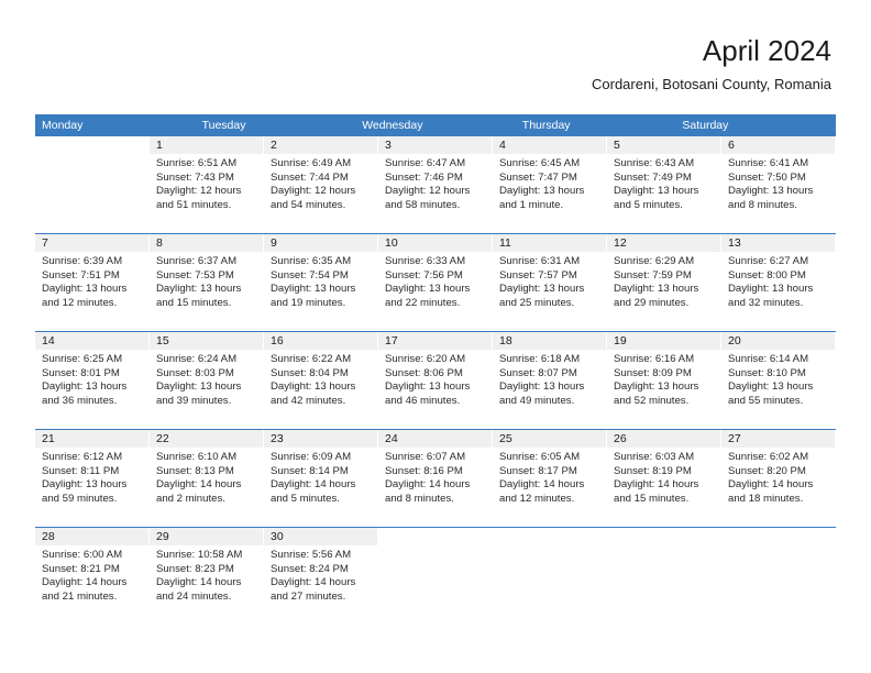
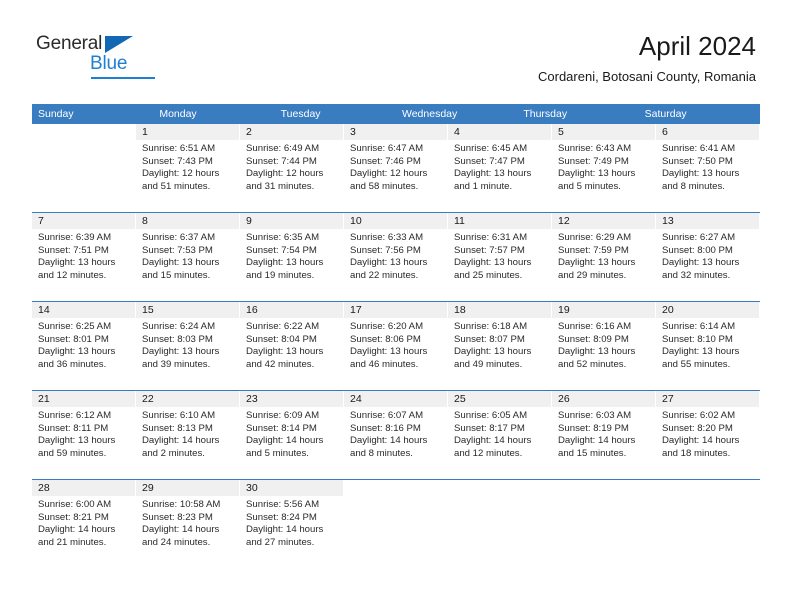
+ General
+ Blue
  April 2024
  Cordareni, Botosani County, Romania
+ Sunday
  Monday
  Tuesday
  Wednesday
  Thursday
  Saturday
  1
  Sunrise: 6:51 AM
  Sunset: 7:43 PM
  Daylight: 12 hours
  and 51 minutes.
  2
  Sunrise: 6:49 AM
  Sunset: 7:44 PM
  Daylight: 12 hours
- and 54 minutes.
+ and 31 minutes.
  3
  Sunrise: 6:47 AM
  Sunset: 7:46 PM
  Daylight: 12 hours
  and 58 minutes.
  4
  Sunrise: 6:45 AM
  Sunset: 7:47 PM
  Daylight: 13 hours
  and 1 minute.
  5
  Sunrise: 6:43 AM
  Sunset: 7:49 PM
  Daylight: 13 hours
  and 5 minutes.
  6
  Sunrise: 6:41 AM
  Sunset: 7:50 PM
  Daylight: 13 hours
  and 8 minutes.
  7
  Sunrise: 6:39 AM
  Sunset: 7:51 PM
  Daylight: 13 hours
  and 12 minutes.
  8
  Sunrise: 6:37 AM
  Sunset: 7:53 PM
  Daylight: 13 hours
  and 15 minutes.
  9
  Sunrise: 6:35 AM
  Sunset: 7:54 PM
  Daylight: 13 hours
  and 19 minutes.
  10
  Sunrise: 6:33 AM
  Sunset: 7:56 PM
  Daylight: 13 hours
  and 22 minutes.
  11
  Sunrise: 6:31 AM
  Sunset: 7:57 PM
  Daylight: 13 hours
  and 25 minutes.
  12
  Sunrise: 6:29 AM
  Sunset: 7:59 PM
  Daylight: 13 hours
  and 29 minutes.
  13
  Sunrise: 6:27 AM
  Sunset: 8:00 PM
  Daylight: 13 hours
  and 32 minutes.
  14
  Sunrise: 6:25 AM
  Sunset: 8:01 PM
  Daylight: 13 hours
  and 36 minutes.
  15
  Sunrise: 6:24 AM
  Sunset: 8:03 PM
  Daylight: 13 hours
  and 39 minutes.
  16
  Sunrise: 6:22 AM
  Sunset: 8:04 PM
  Daylight: 13 hours
  and 42 minutes.
  17
  Sunrise: 6:20 AM
  Sunset: 8:06 PM
  Daylight: 13 hours
  and 46 minutes.
  18
  Sunrise: 6:18 AM
  Sunset: 8:07 PM
  Daylight: 13 hours
  and 49 minutes.
  19
  Sunrise: 6:16 AM
  Sunset: 8:09 PM
  Daylight: 13 hours
  and 52 minutes.
  20
  Sunrise: 6:14 AM
  Sunset: 8:10 PM
  Daylight: 13 hours
  and 55 minutes.
  21
  Sunrise: 6:12 AM
  Sunset: 8:11 PM
  Daylight: 13 hours
  and 59 minutes.
  22
  Sunrise: 6:10 AM
  Sunset: 8:13 PM
  Daylight: 14 hours
  and 2 minutes.
  23
  Sunrise: 6:09 AM
  Sunset: 8:14 PM
  Daylight: 14 hours
  and 5 minutes.
  24
  Sunrise: 6:07 AM
  Sunset: 8:16 PM
  Daylight: 14 hours
  and 8 minutes.
  25
  Sunrise: 6:05 AM
  Sunset: 8:17 PM
  Daylight: 14 hours
  and 12 minutes.
  26
  Sunrise: 6:03 AM
  Sunset: 8:19 PM
  Daylight: 14 hours
  and 15 minutes.
  27
  Sunrise: 6:02 AM
  Sunset: 8:20 PM
  Daylight: 14 hours
  and 18 minutes.
  28
  Sunrise: 6:00 AM
  Sunset: 8:21 PM
  Daylight: 14 hours
  and 21 minutes.
  29
  Sunrise: 10:58 AM
  Sunset: 8:23 PM
  Daylight: 14 hours
  and 24 minutes.
  30
  Sunrise: 5:56 AM
  Sunset: 8:24 PM
  Daylight: 14 hours
  and 27 minutes.
